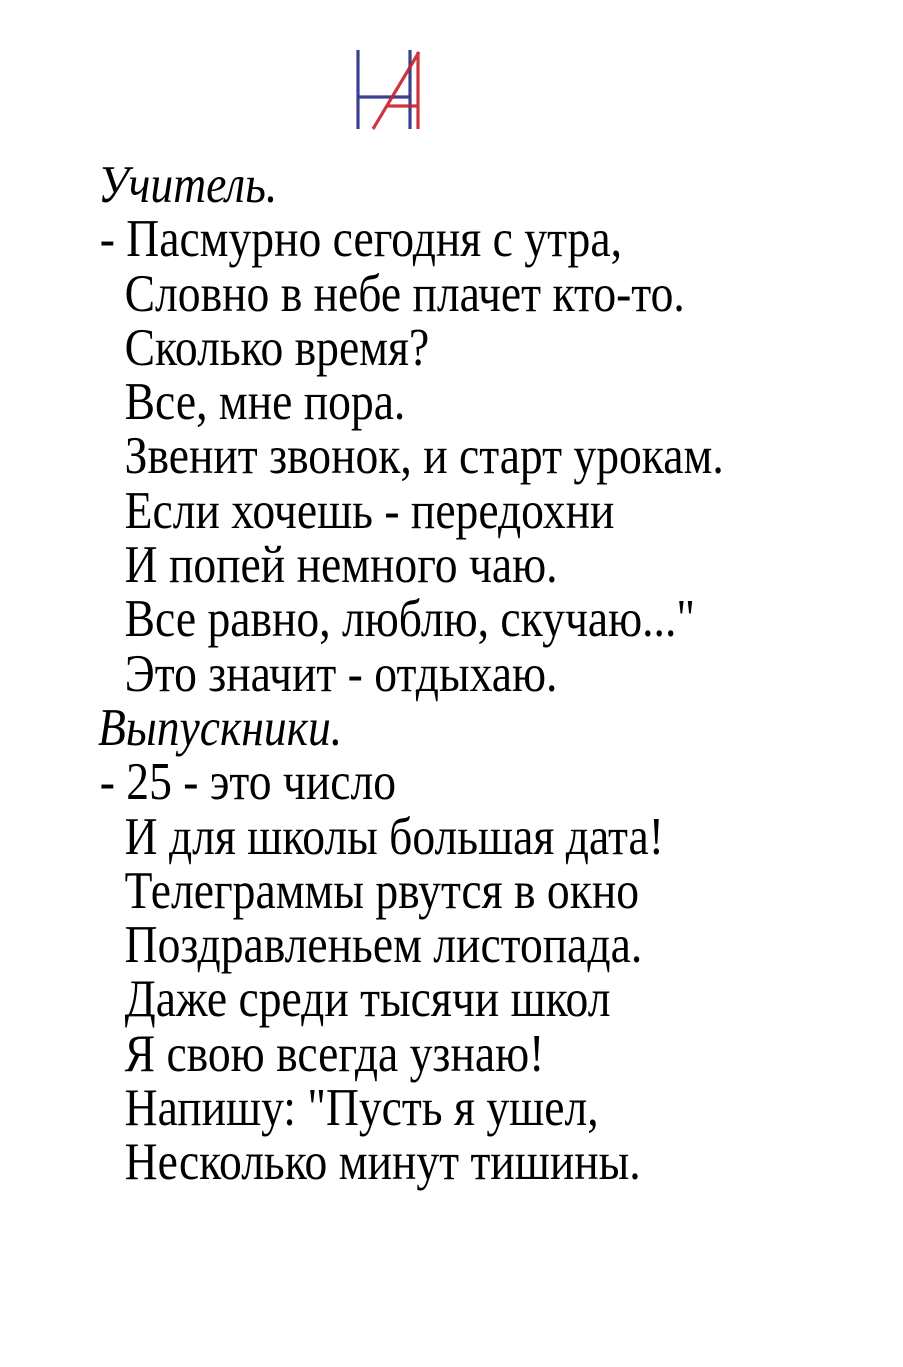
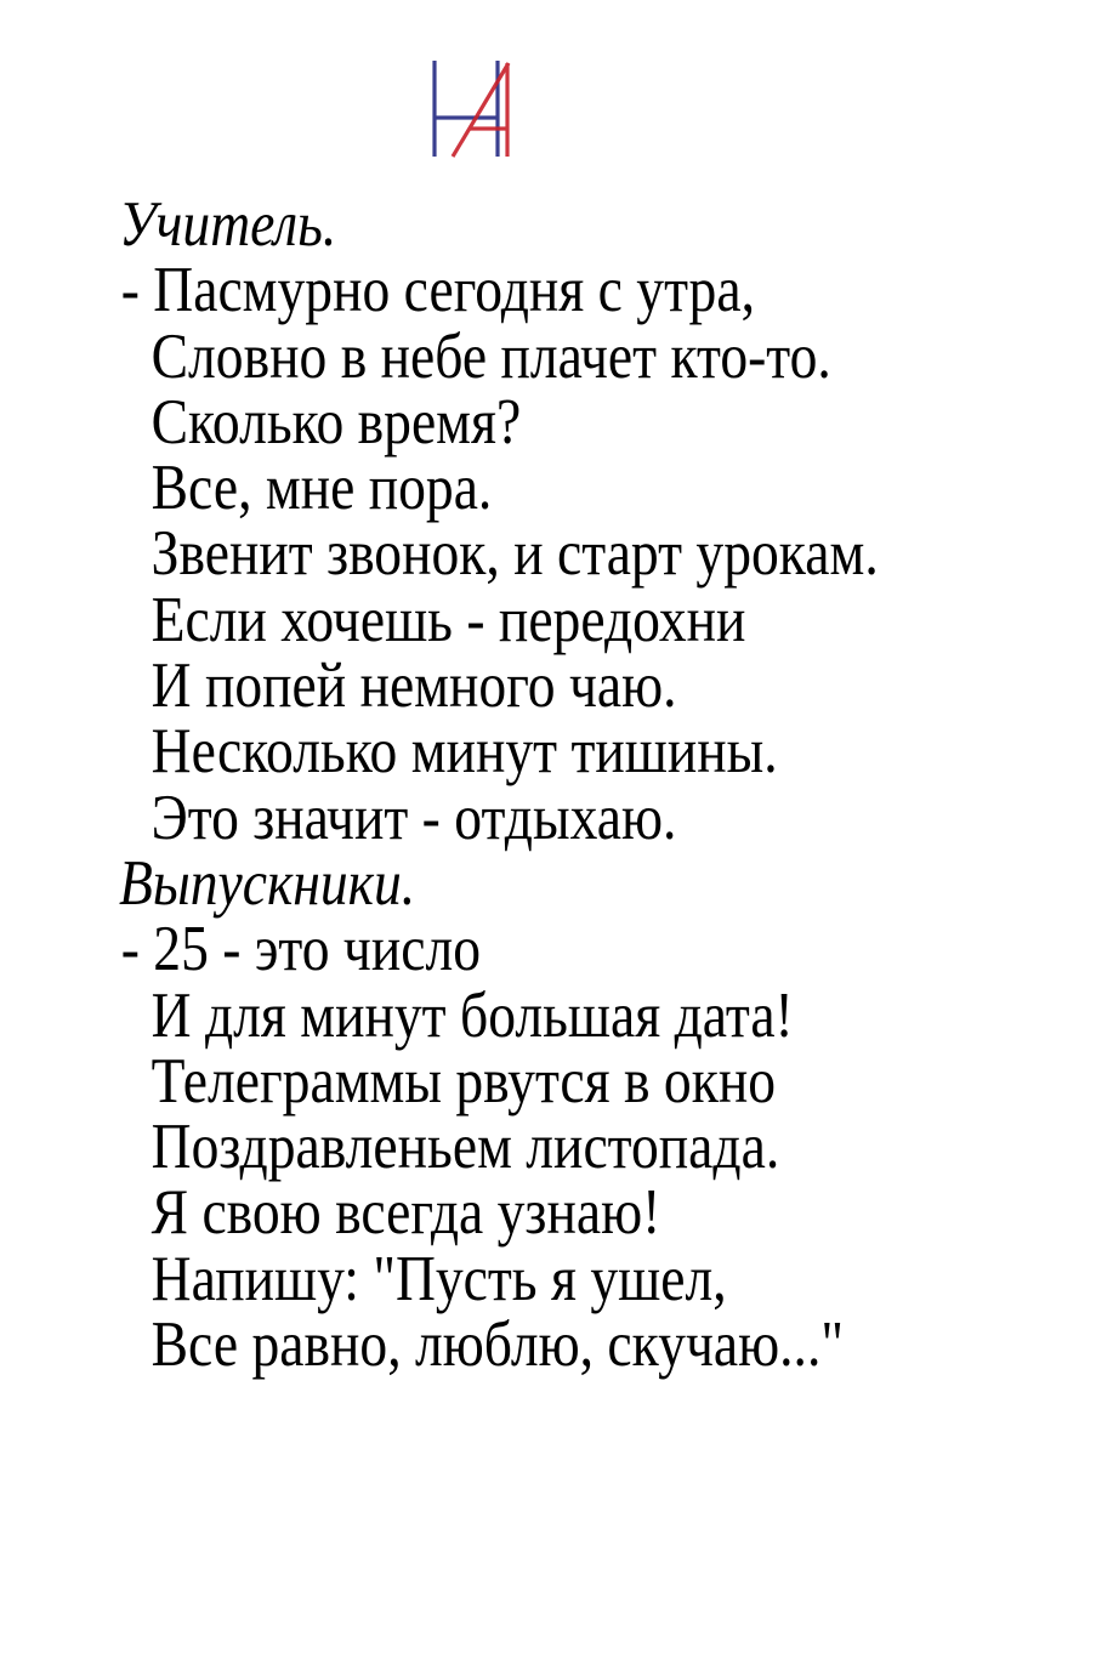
  Учитель.
  - Пасмурно сегодня с утра,
  Словно в небе плачет кто-то.
  Сколько время?
  Все, мне пора.
  Звенит звонок, и старт урокам.
  Если хочешь - передохни
  И попей немного чаю.
- Все равно, люблю, скучаю..."
+ Несколько минут тишины.
  Это значит - отдыхаю.
  Выпускники.
  - 25 - это число
- И для школы большая дата!
+ И для минут большая дата!
  Телеграммы рвутся в окно
  Поздравленьем листопада.
- Даже среди тысячи школ
  Я свою всегда узнаю!
  Напишу: "Пусть я ушел,
- Несколько минут тишины.
+ Все равно, люблю, скучаю..."
